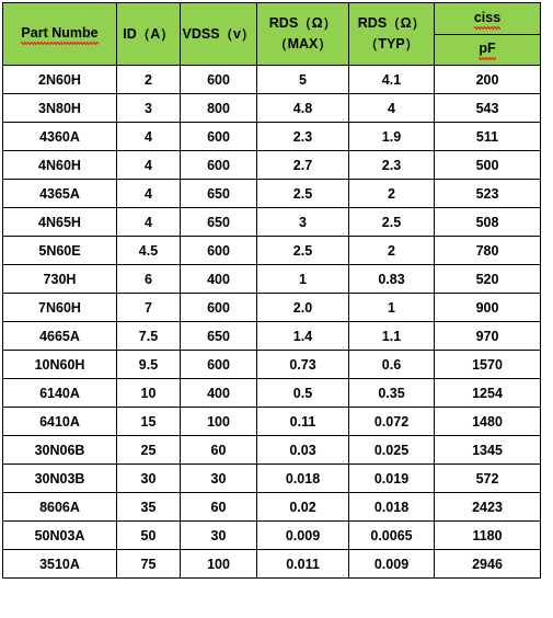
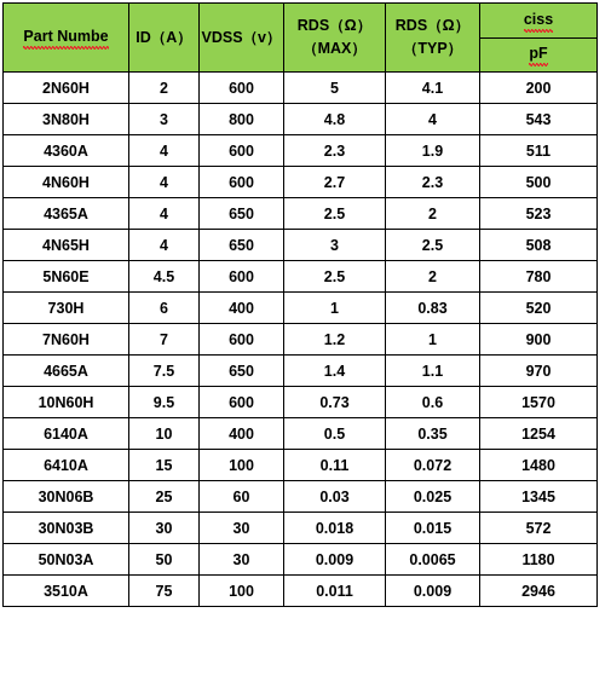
  Part Numbe	ID（A）	VDSS（v）	RDS（Ω） （MAX）	RDS（Ω） （TYP）	ciss pF
  2N60H	2	600	5	4.1	200
  3N80H	3	800	4.8	4	543
  4360A	4	600	2.3	1.9	511
  4N60H	4	600	2.7	2.3	500
  4365A	4	650	2.5	2	523
  4N65H	4	650	3	2.5	508
  5N60E	4.5	600	2.5	2	780
  730H	6	400	1	0.83	520
- 7N60H	7	600	2.0	1	900
+ 7N60H	7	600	1.2	1	900
  4665A	7.5	650	1.4	1.1	970
  10N60H	9.5	600	0.73	0.6	1570
  6140A	10	400	0.5	0.35	1254
  6410A	15	100	0.11	0.072	1480
  30N06B	25	60	0.03	0.025	1345
- 30N03B	30	30	0.018	0.019	572
+ 30N03B	30	30	0.018	0.015	572
- 8606A	35	60	0.02	0.018	2423
  50N03A	50	30	0.009	0.0065	1180
  3510A	75	100	0.011	0.009	2946
